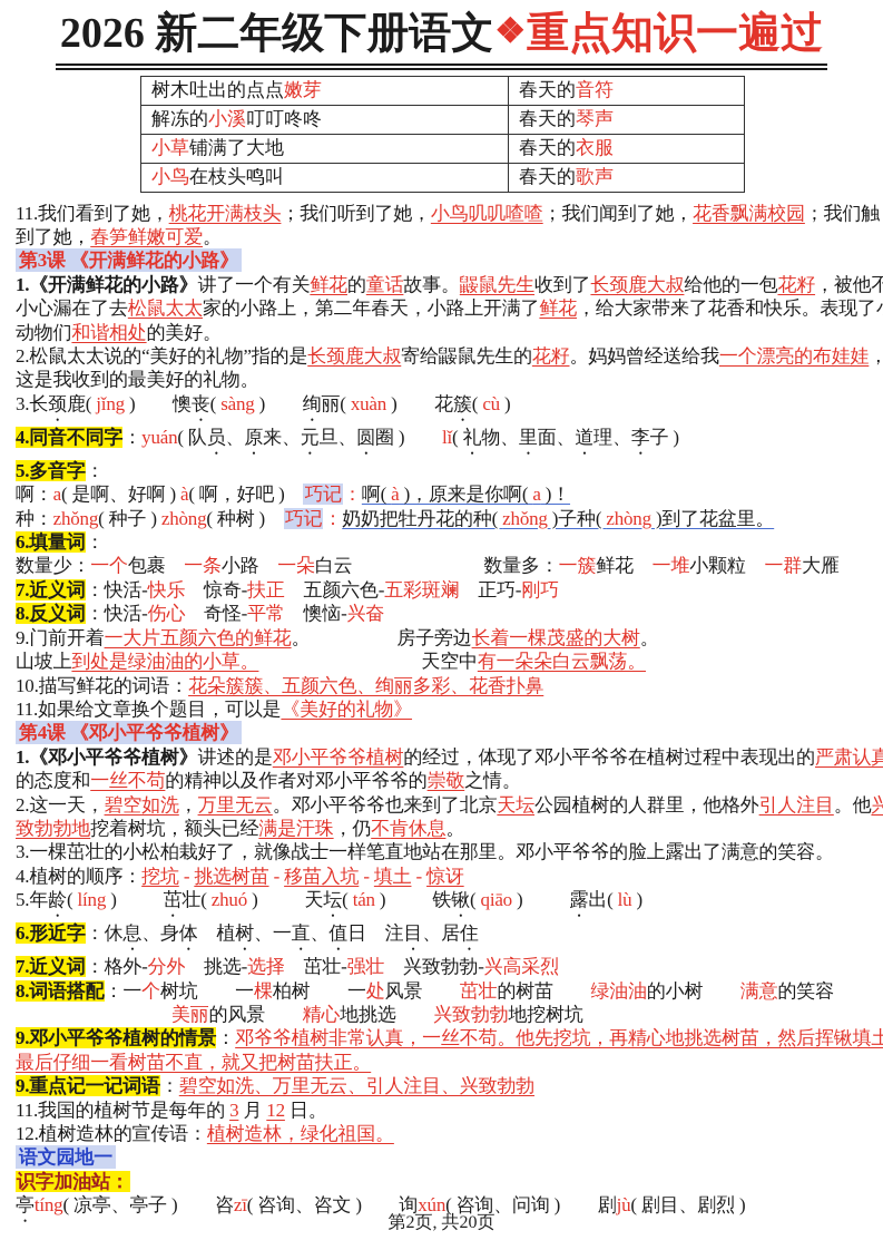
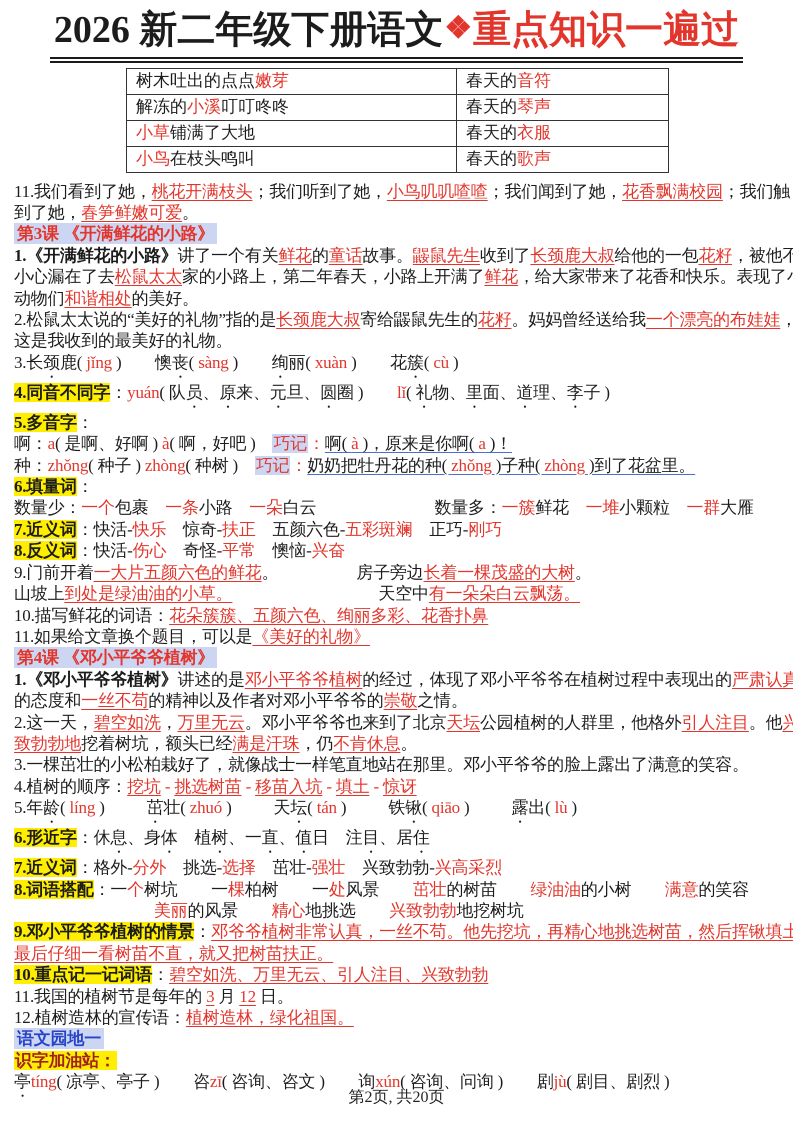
  2026 新二年级下册语文❖重点知识一遍过
  树木吐出的点点嫩芽	春天的音符
  解冻的小溪叮叮咚咚	春天的琴声
  小草铺满了大地	春天的衣服
  小鸟在枝头鸣叫	春天的歌声
  11.我们看到了她，桃花开满枝头；我们听到了她，小鸟叽叽喳喳；我们闻到了她，花香飘满校园；我们触
  到了她，春笋鲜嫩可爱。
  第3课 《开满鲜花的小路》
  1.《开满鲜花的小路》讲了一个有关鲜花的童话故事。鼹鼠先生收到了长颈鹿大叔给他的一包花籽，被他不
  小心漏在了去松鼠太太家的小路上，第二年春天，小路上开满了鲜花，给大家带来了花香和快乐。表现了
  动物们和谐相处的美好。
  2.松鼠太太说的“美好的礼物”指的是长颈鹿大叔寄给鼹鼠先生的花籽。妈妈曾经送给我一个漂亮的布娃娃，
  这是我收到的最美好的礼物。
  3.长颈鹿( jǐng ) 懊丧( sàng ) 绚丽( xuàn ) 花簇( cù )
  4.同音不同字：yuán( 队员、原来、元旦、圆圈 ) lǐ( 礼物、里面、道理、李子 )
  5.多音字：
  啊：a( 是啊、好啊 ) à( 啊，好吧 ) 巧记：啊( à )，原来是你啊( a )！
  种：zhǒng( 种子 ) zhòng( 种树 ) 巧记：奶奶把牡丹花的种( zhǒng )子种( zhòng )到了花盆里。
  6.填量词：
  数量少：一个包裹 一条小路 一朵白云 数量多：一簇鲜花 一堆小颗粒 一群大雁
  7.近义词：快活-快乐 惊奇-扶正 五颜六色-五彩斑斓 正巧-刚巧
  8.反义词：快活-伤心 奇怪-平常 懊恼-兴奋
  9.门前开着一大片五颜六色的鲜花。 房子旁边长着一棵茂盛的大树。
  山坡上到处是绿油油的小草。 天空中有一朵朵白云飘荡。
  10.描写鲜花的词语：花朵簇簇、五颜六色、绚丽多彩、花香扑鼻
  11.如果给文章换个题目，可以是《美好的礼物》
  第4课 《邓小平爷爷植树》
  1.《邓小平爷爷植树》讲述的是邓小平爷爷植树的经过，体现了邓小平爷爷在植树过程中表现出的严肃认真
  的态度和一丝不苟的精神以及作者对邓小平爷爷的崇敬之情。
  2.这一天，碧空如洗，万里无云。邓小平爷爷也来到了北京天坛公园植树的人群里，他格外引人注目。他兴
  致勃勃地挖着树坑，额头已经满是汗珠，仍不肯休息。
  3.一棵茁壮的小松柏栽好了，就像战士一样笔直地站在那里。邓小平爷爷的脸上露出了满意的笑容。
  4.植树的顺序：挖坑 - 挑选树苗 - 移苗入坑 - 填土 - 惊讶
  5.年龄( líng ) 茁壮( zhuó ) 天坛( tán ) 铁锹( qiāo ) 露出( lù )
  6.形近字：休息、身体 植树、一直、值日 注目、居住
  7.近义词：格外-分外 挑选-选择 茁壮-强壮 兴致勃勃-兴高采烈
  8.词语搭配：一个树坑 一棵柏树 一处风景 茁壮的树苗 绿油油的小树 满意的笑容
  美丽的风景 精心地挑选 兴致勃勃地挖树坑
  9.邓小平爷爷植树的情景：邓爷爷植树非常认真，一丝不苟。他先挖坑，再精心地挑选树苗，然后挥锹填土
  最后仔细一看树苗不直，就又把树苗扶正。
- 9.重点记一记词语：碧空如洗、万里无云、引人注目、兴致勃勃
+ 10.重点记一记词语：碧空如洗、万里无云、引人注目、兴致勃勃
  11.我国的植树节是每年的 3 月 12 日。
  12.植树造林的宣传语：植树造林，绿化祖国。
  语文园地一
  识字加油站：
  亭tíng( 凉亭、亭子 ) 咨zī( 咨询、咨文 ) 询xún( 咨询、问询 ) 剧jù( 剧目、剧烈 )
  第2页, 共20页
